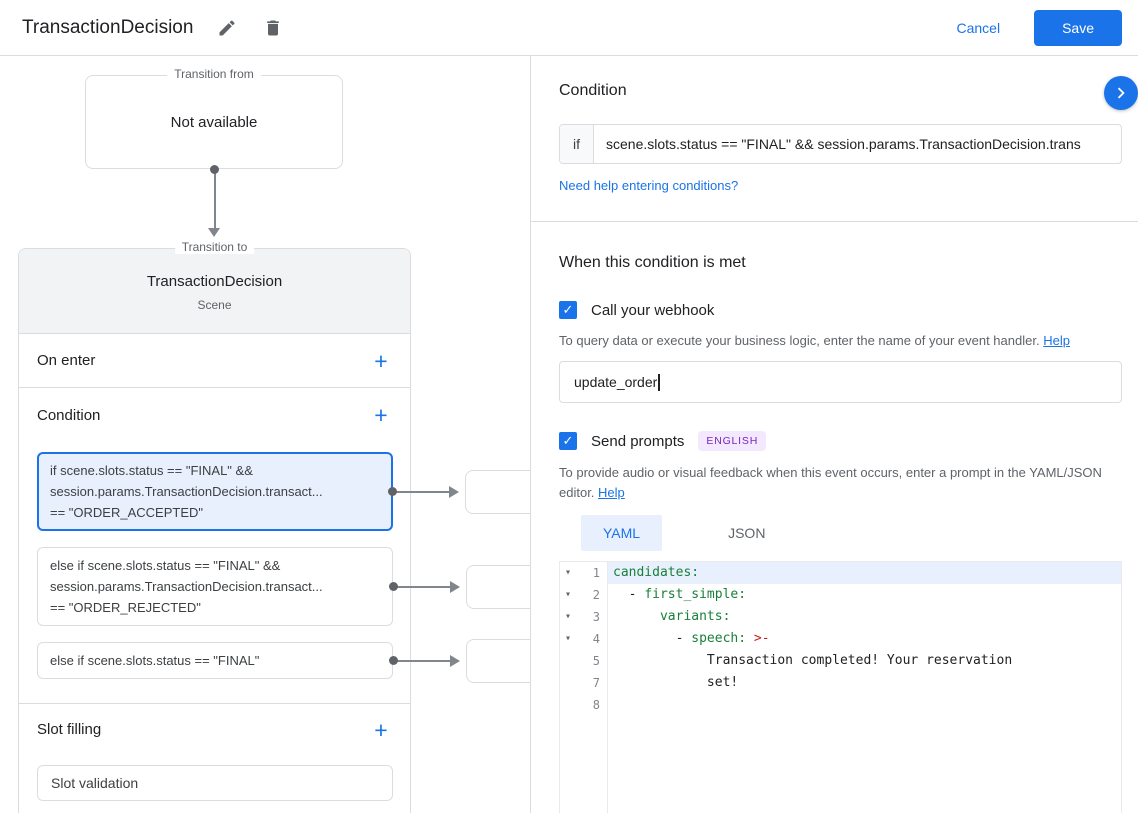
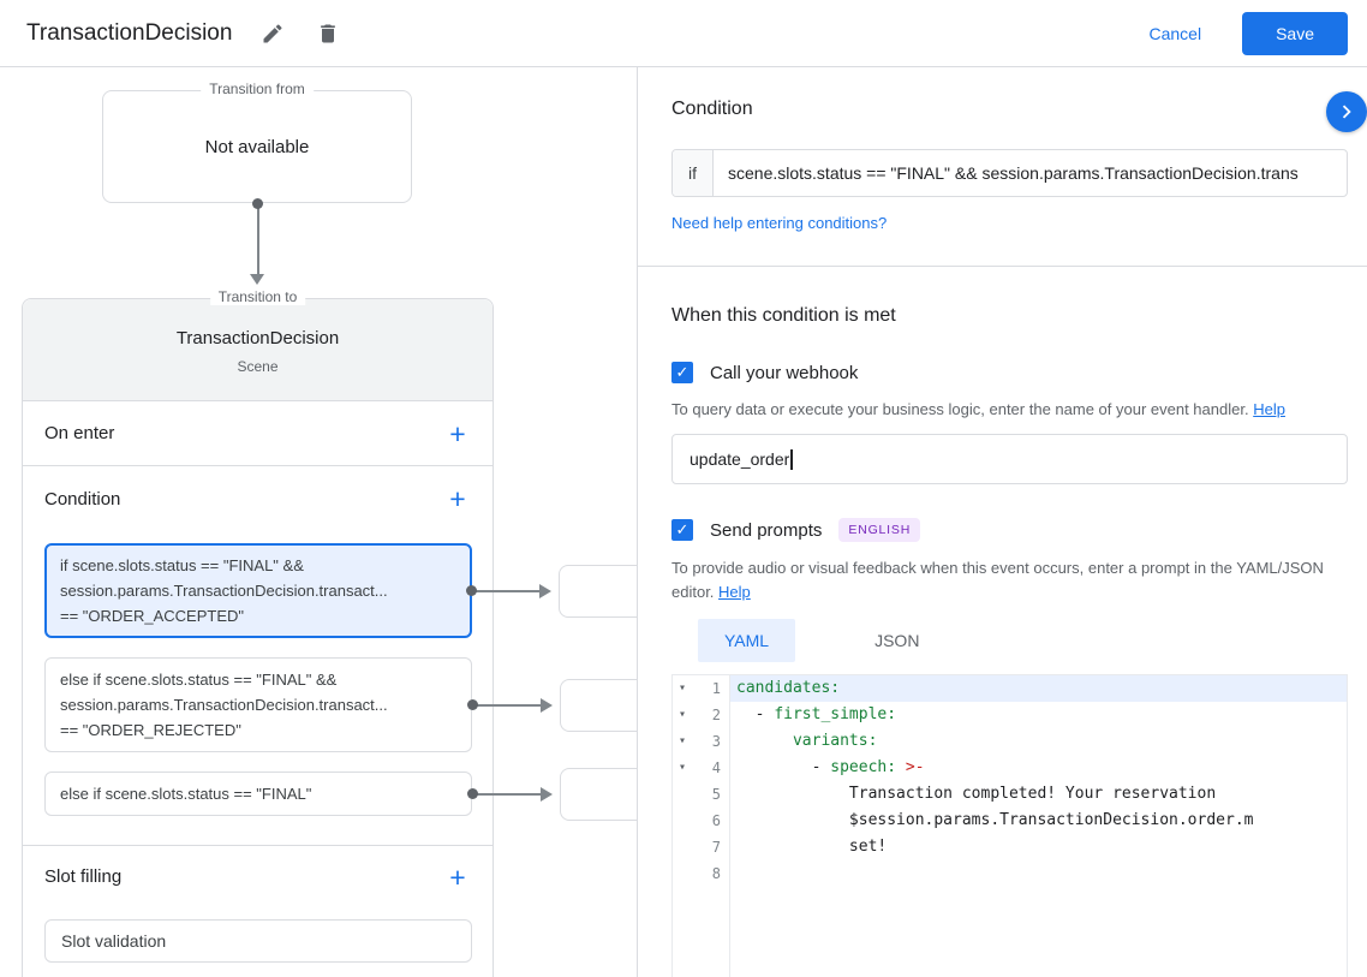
  TransactionDecision
  Cancel
  Save
  Transition from
  Not available
  Transition to
  TransactionDecision
  Scene
  On enter
  +
  Condition
  +
  if scene.slots.status == "FINAL" &&
  session.params.TransactionDecision.transact...
  == "ORDER_ACCEPTED"
  else if scene.slots.status == "FINAL" &&
  session.params.TransactionDecision.transact...
  == "ORDER_REJECTED"
  else if scene.slots.status == "FINAL"
  Slot filling
  +
  Slot validation
  Condition
  if
  scene.slots.status == "FINAL" && session.params.TransactionDecision.trans
  Need help entering conditions?
  When this condition is met
  ✓
  Call your webhook
  To query data or execute your business logic, enter the name of your event handler. Help
  update_order
  ✓
  Send prompts
  ENGLISH
  To provide audio or visual feedback when this event occurs, enter a prompt in the YAML/JSON editor. Help
  YAML
  JSON
  ▾
  1
  candidates:
  ▾
  2
  - first_simple:
  ▾
  3
  variants:
  ▾
  4
  - speech: >-
  5
  Transaction completed! Your reservation
+ 6
+ $session.params.TransactionDecision.order.m
  7
  set!
  8
